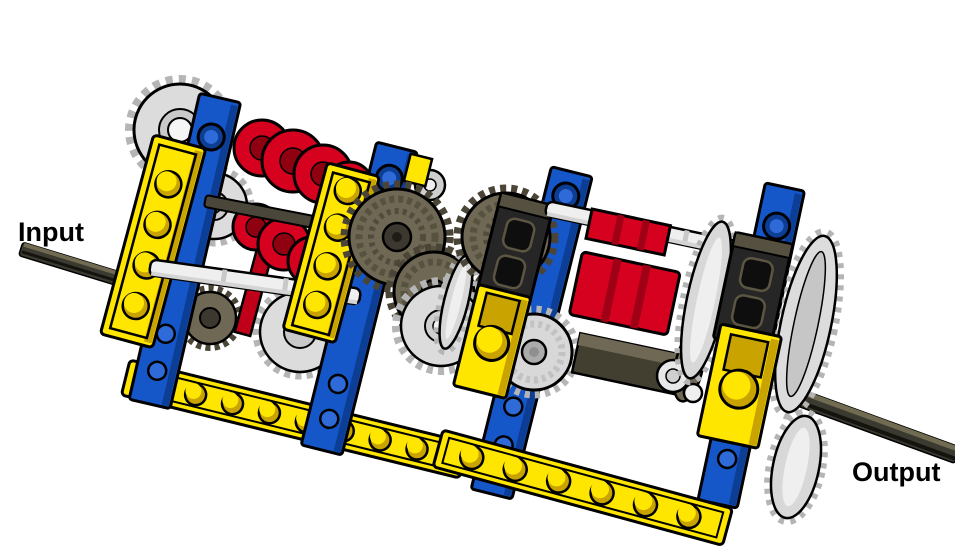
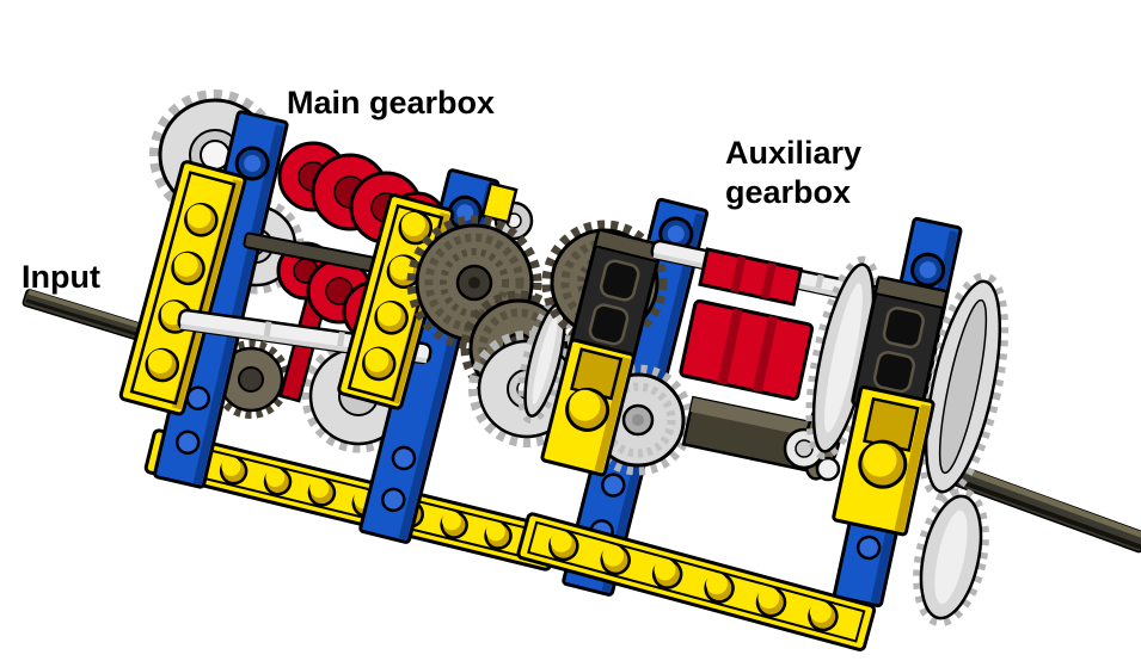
+ Main gearbox
+ Auxiliary
+ gearbox
  Input
- Output
